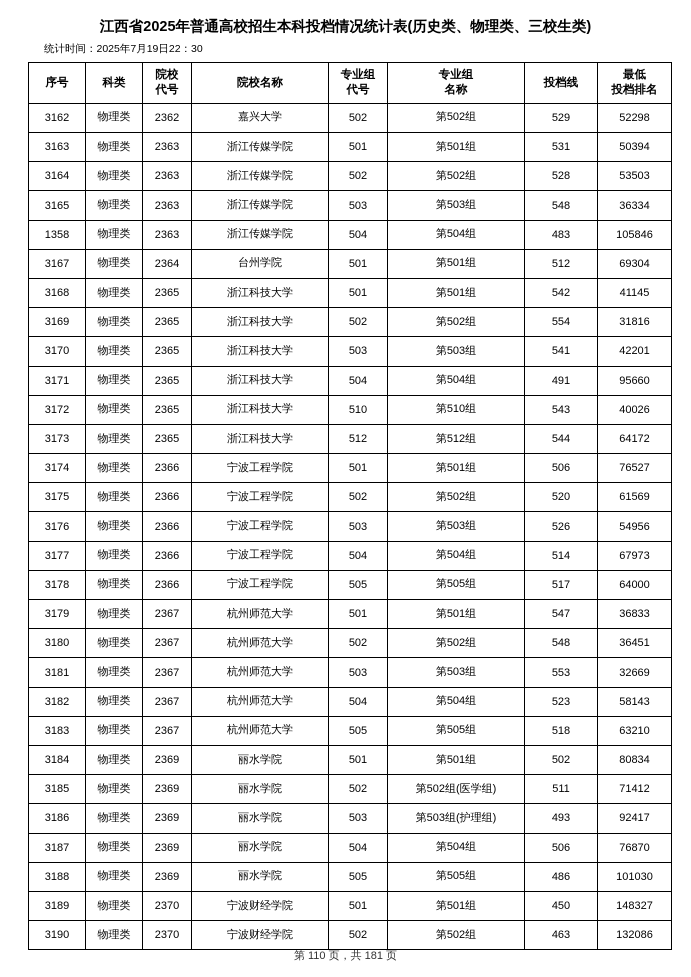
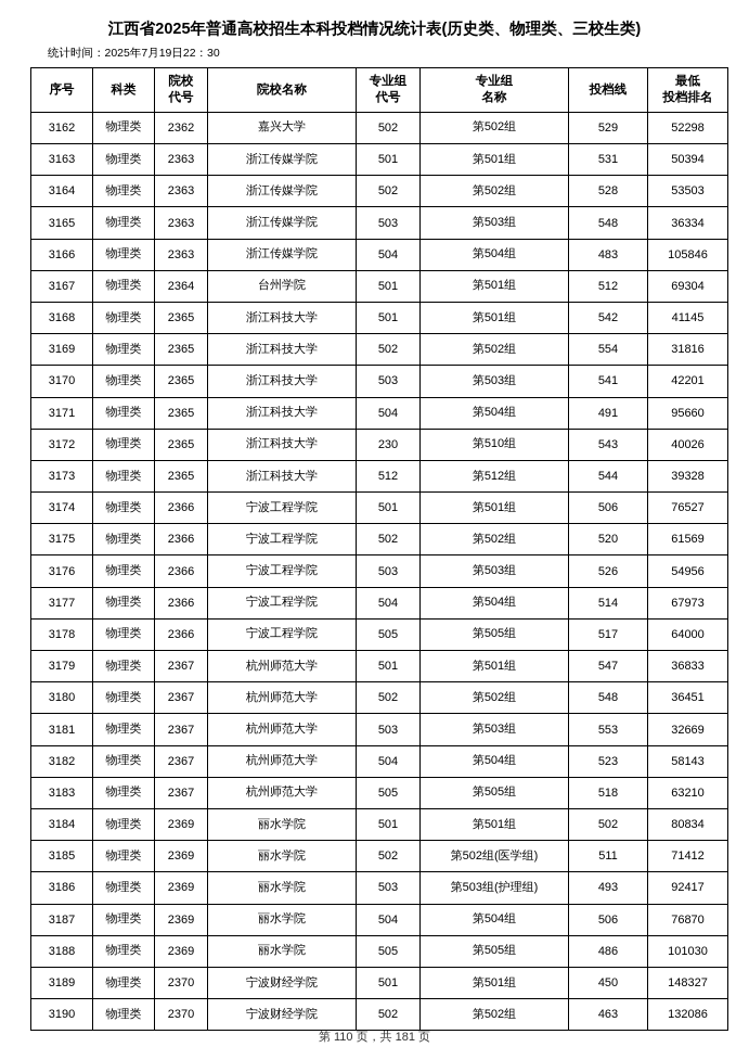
  江西省2025年普通高校招生本科投档情况统计表(历史类、物理类、三校生类)
  统计时间：2025年7月19日22：30
  序号	科类	院校 代号	院校名称	专业组 代号	专业组 名称	投档线	最低 投档排名
  3162	物理类	2362	嘉兴大学	502	第502组	529	52298
  3163	物理类	2363	浙江传媒学院	501	第501组	531	50394
  3164	物理类	2363	浙江传媒学院	502	第502组	528	53503
  3165	物理类	2363	浙江传媒学院	503	第503组	548	36334
- 1358	物理类	2363	浙江传媒学院	504	第504组	483	105846
+ 3166	物理类	2363	浙江传媒学院	504	第504组	483	105846
  3167	物理类	2364	台州学院	501	第501组	512	69304
  3168	物理类	2365	浙江科技大学	501	第501组	542	41145
  3169	物理类	2365	浙江科技大学	502	第502组	554	31816
  3170	物理类	2365	浙江科技大学	503	第503组	541	42201
  3171	物理类	2365	浙江科技大学	504	第504组	491	95660
- 3172	物理类	2365	浙江科技大学	510	第510组	543	40026
+ 3172	物理类	2365	浙江科技大学	230	第510组	543	40026
- 3173	物理类	2365	浙江科技大学	512	第512组	544	64172
+ 3173	物理类	2365	浙江科技大学	512	第512组	544	39328
  3174	物理类	2366	宁波工程学院	501	第501组	506	76527
  3175	物理类	2366	宁波工程学院	502	第502组	520	61569
  3176	物理类	2366	宁波工程学院	503	第503组	526	54956
  3177	物理类	2366	宁波工程学院	504	第504组	514	67973
  3178	物理类	2366	宁波工程学院	505	第505组	517	64000
  3179	物理类	2367	杭州师范大学	501	第501组	547	36833
  3180	物理类	2367	杭州师范大学	502	第502组	548	36451
  3181	物理类	2367	杭州师范大学	503	第503组	553	32669
  3182	物理类	2367	杭州师范大学	504	第504组	523	58143
  3183	物理类	2367	杭州师范大学	505	第505组	518	63210
  3184	物理类	2369	丽水学院	501	第501组	502	80834
  3185	物理类	2369	丽水学院	502	第502组(医学组)	511	71412
  3186	物理类	2369	丽水学院	503	第503组(护理组)	493	92417
  3187	物理类	2369	丽水学院	504	第504组	506	76870
  3188	物理类	2369	丽水学院	505	第505组	486	101030
  3189	物理类	2370	宁波财经学院	501	第501组	450	148327
  3190	物理类	2370	宁波财经学院	502	第502组	463	132086
  第 110 页，共 181 页
